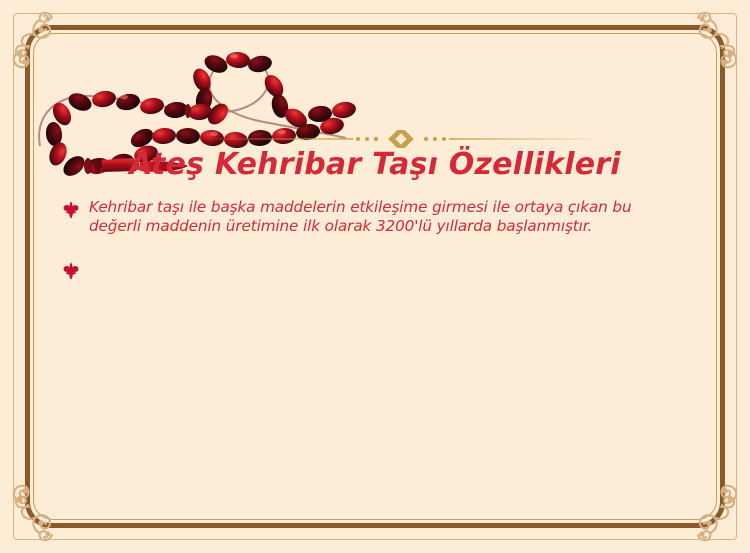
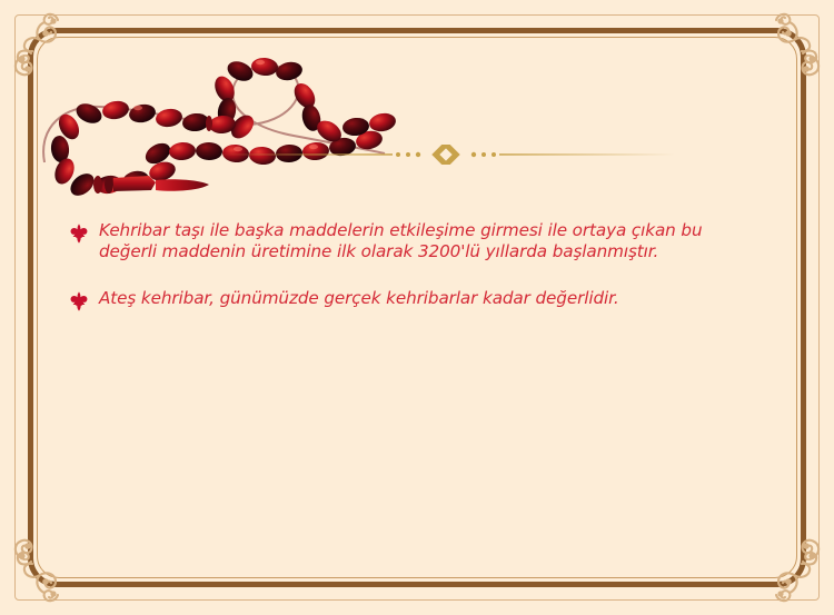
- Ateş Kehribar Taşı Özellikleri
  Kehribar taşı ile başka maddelerin etkileşime girmesi ile ortaya çıkan bu değerli maddenin üretimine ilk olarak 3200'lü yıllarda başlanmıştır.
+ Ateş kehribar, günümüzde gerçek kehribarlar kadar değerlidir.
